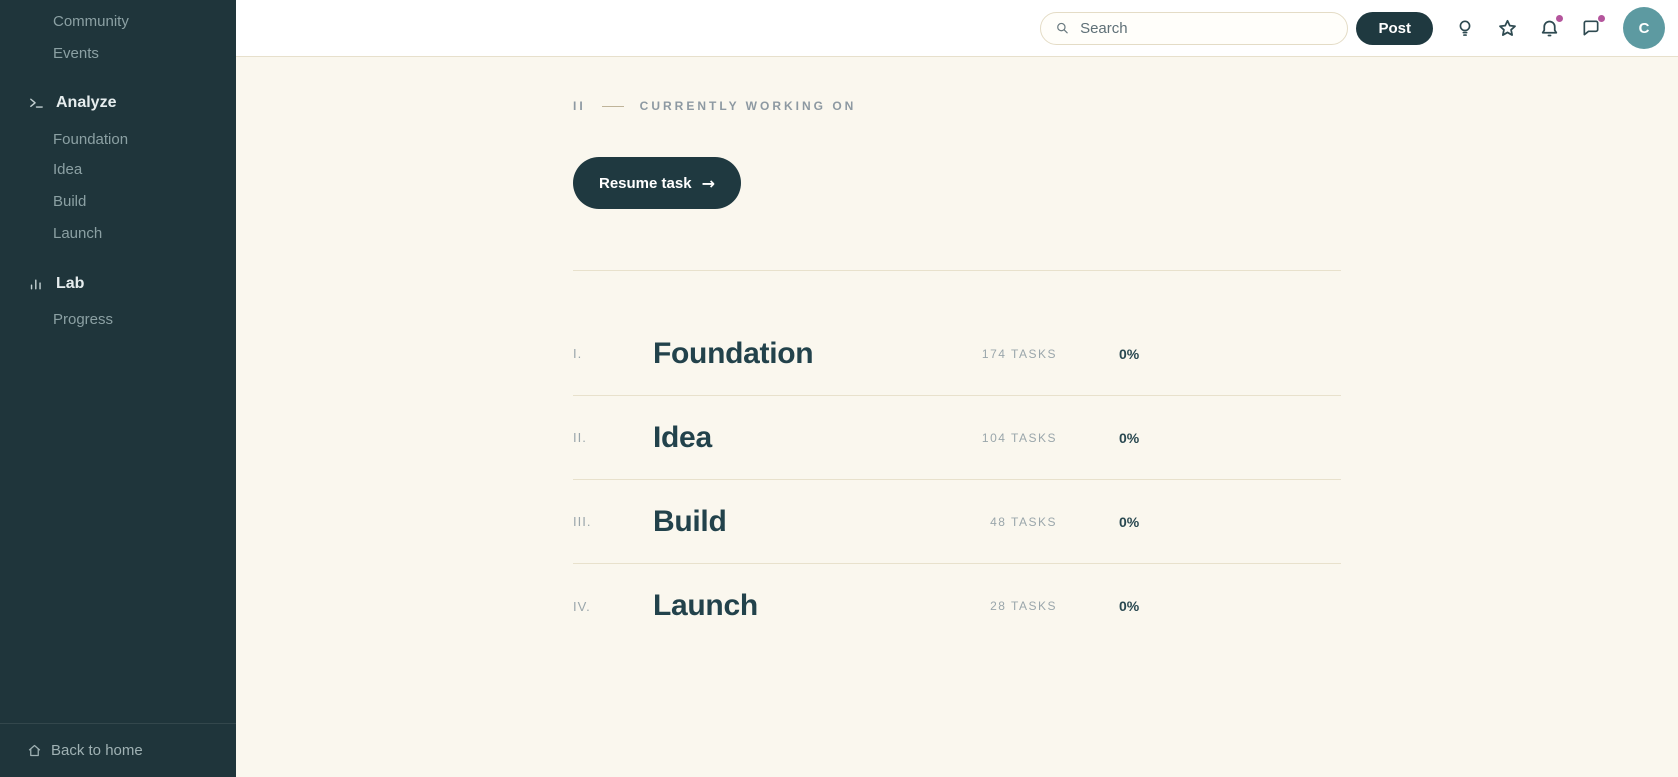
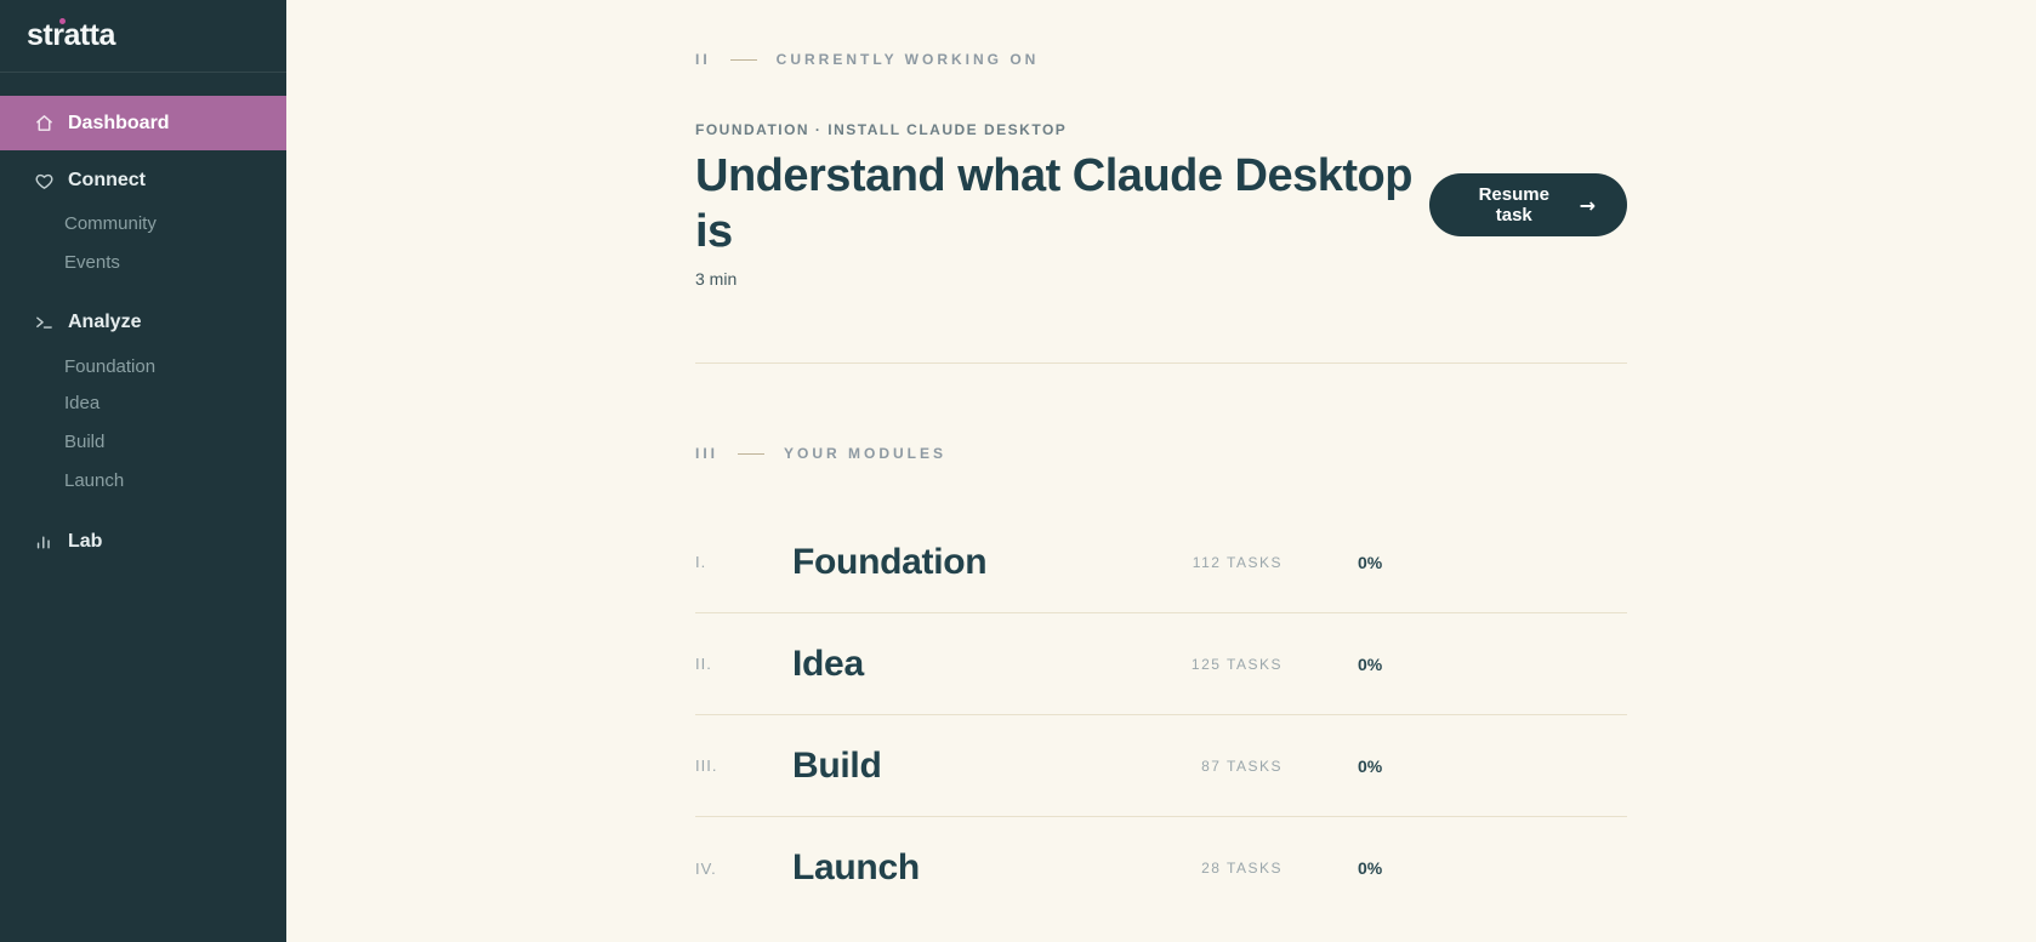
+ stratta
+ Dashboard
+ Connect
  Community
  Events
  Analyze
  Foundation
  Idea
  Build
  Launch
  Lab
- Progress
- Back to home
- Search
- Post
- C
  II
  CURRENTLY WORKING ON
+ FOUNDATION · INSTALL CLAUDE DESKTOP
+ Understand what Claude Desktop is
+ 3 min
  Resume task
  →
+ III
+ YOUR MODULES
  I.
  Foundation
- 174 TASKS
+ 112 TASKS
  0%
  II.
  Idea
- 104 TASKS
+ 125 TASKS
  0%
  III.
  Build
- 48 TASKS
+ 87 TASKS
  0%
  IV.
  Launch
  28 TASKS
  0%
